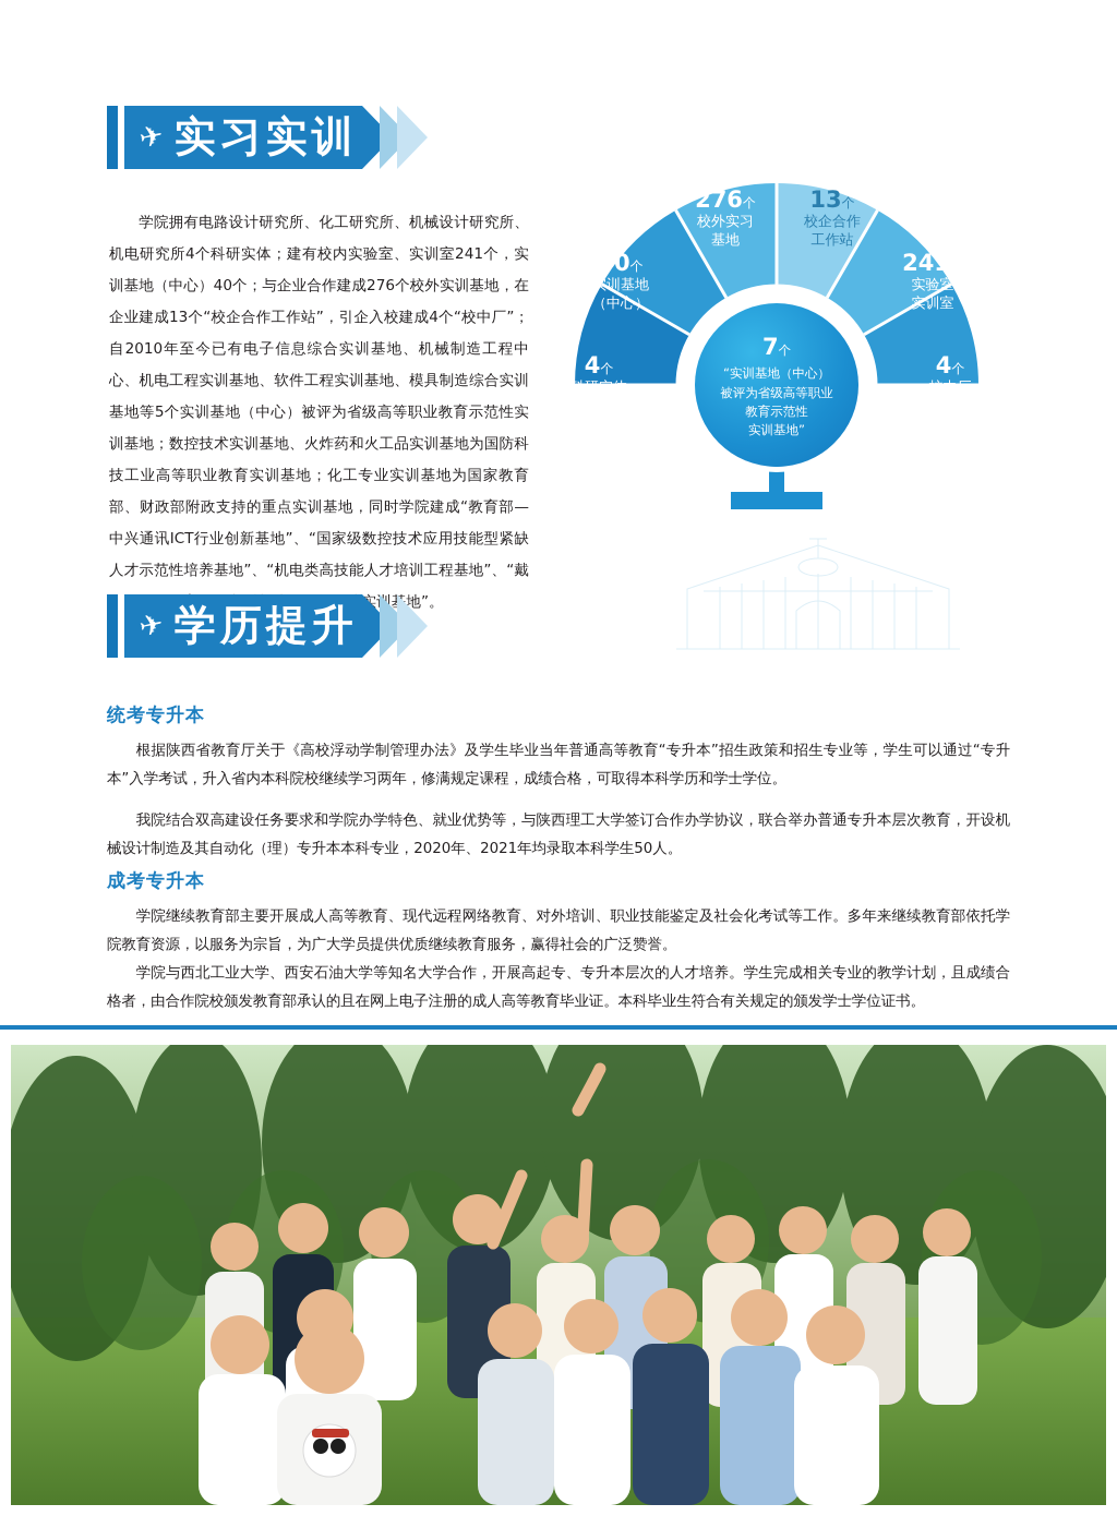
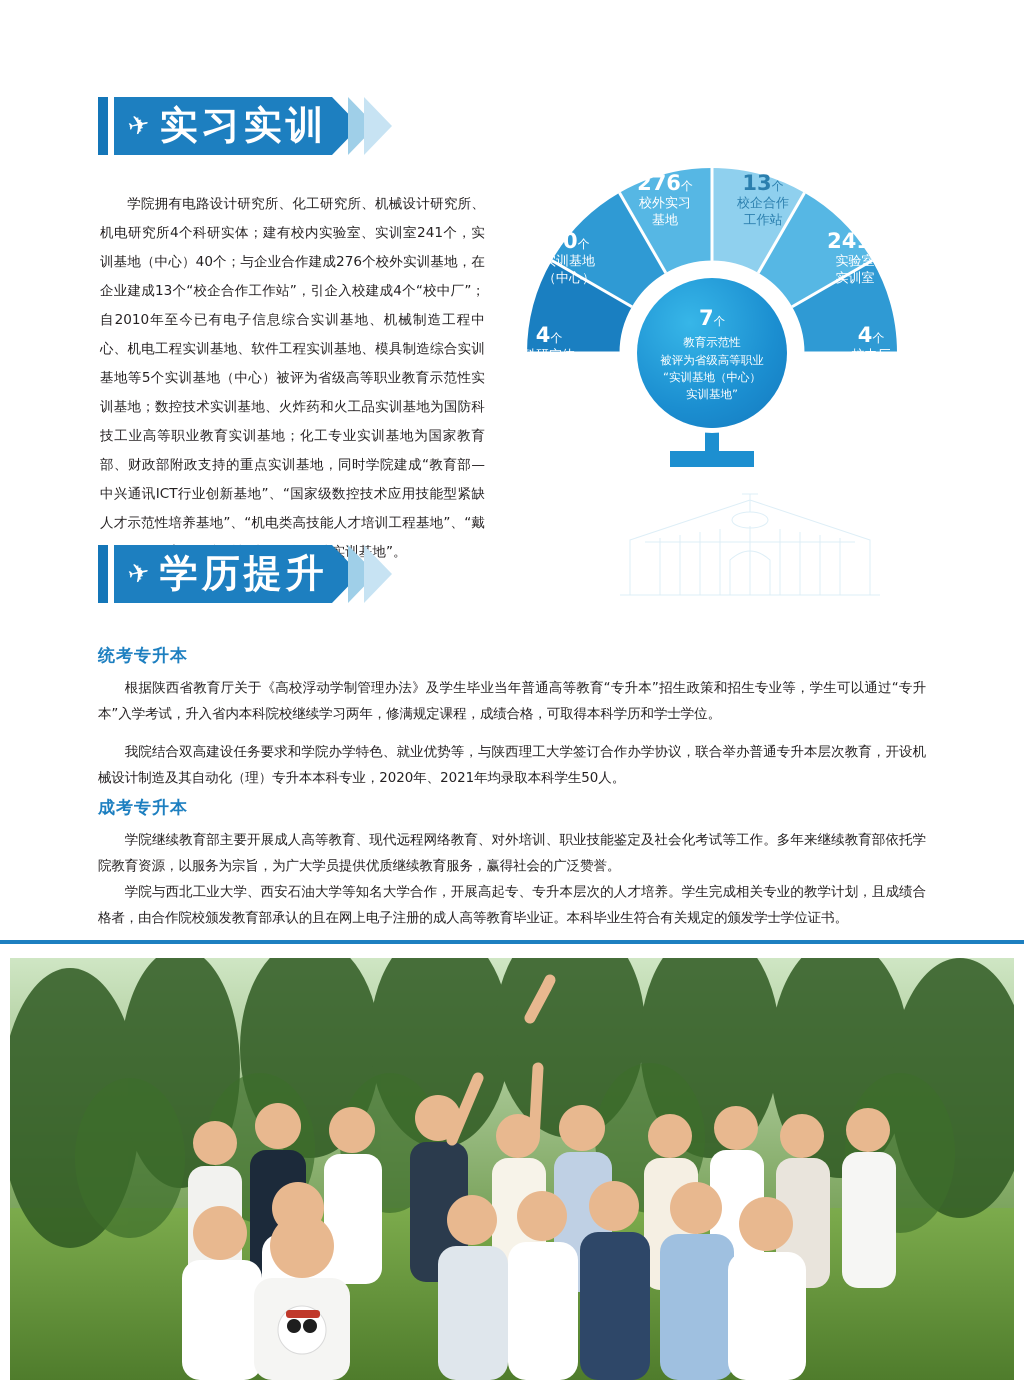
  实习实训
  学院拥有电路设计研究所、化工研究所、机械设计研究所、机电研究所4个科研实体；建有校内实验室、实训室241个，实训基地（中心）40个；与企业合作建成276个校外实训基地，在企业建成13个“校企合作工作站”，引企入校建成4个“校中厂”；自2010年至今已有电子信息综合实训基地、机械制造工程中心、机电工程实训基地、软件工程实训基地、模具制造综合实训基地等5个实训基地（中心）被评为省级高等职业教育示范性实训基地；数控技术实训基地、火炸药和火工品实训基地为国防科技工业高等职业教育实训基地；化工专业实训基地为国家教育部、财政部附政支持的重点实训基地，同时学院建成“教育部—中兴通讯ICT行业创新基地”、“国家级数控技术应用技能型紧缺人才示范性培养基地”、“机电类高技能人才培训工程基地”、“戴实训基地”。
  7个
- “实训基地（中心）
+ 教育示范性
  被评为省级高等职业
- 教育示范性
+ “实训基地（中心）
  实训基地”
  4个
  科研实体
  40个
  实训基地
  （中心）
  276个
  校外实习
  基地
  13个
  校企合作
  工作站
  241
  实验室
  实训室
  4个
  校中厂
  学历提升
  统考专升本
  根据陕西省教育厅关于《高校浮动学制管理办法》及学生毕业当年普通高等教育“专升本”招生政策和招生专业等，学生可以通过“专升本”入学考试，升入省内本科院校继续学习两年，修满规定课程，成绩合格，可取得本科学历和学士学位。
  我院结合双高建设任务要求和学院办学特色、就业优势等，与陕西理工大学签订合作办学协议，联合举办普通专升本层次教育，开设机械设计制造及其自动化（理）专升本本科专业，2020年、2021年均录取本科学生50人。
  成考专升本
  学院继续教育部主要开展成人高等教育、现代远程网络教育、对外培训、职业技能鉴定及社会化考试等工作。多年来继续教育部依托学院教育资源，以服务为宗旨，为广大学员提供优质继续教育服务，赢得社会的广泛赞誉。
  学院与西北工业大学、西安石油大学等知名大学合作，开展高起专、专升本层次的人才培养。学生完成相关专业的教学计划，且成绩合格者，由合作院校颁发教育部承认的且在网上电子注册的成人高等教育毕业证。本科毕业生符合有关规定的颁发学士学位证书。
